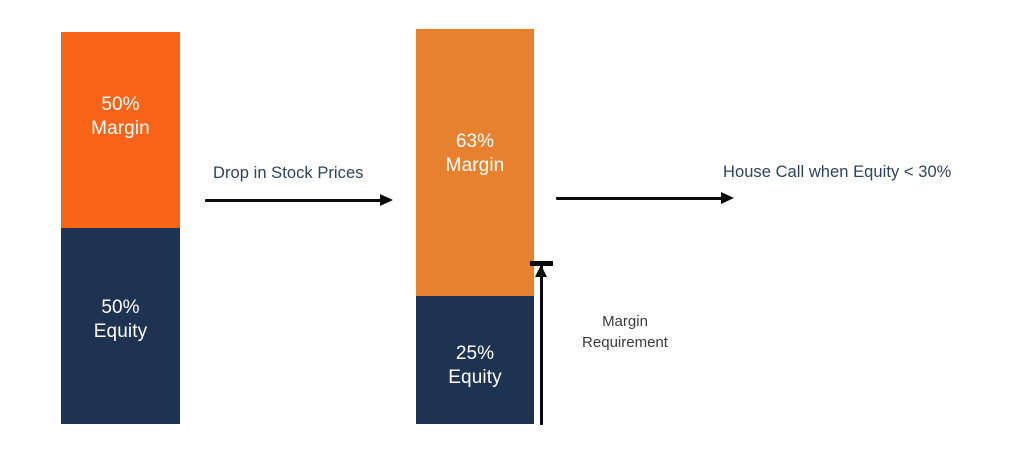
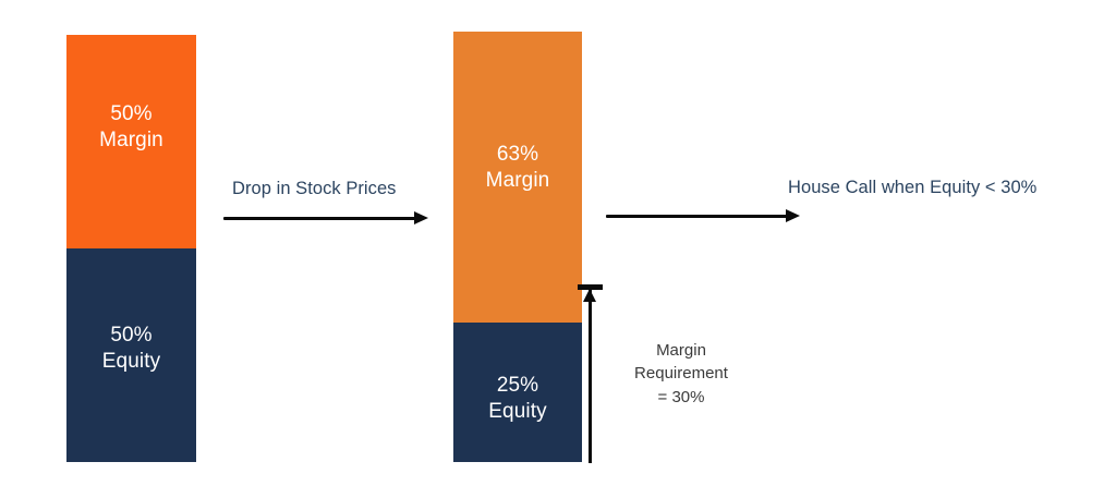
  50%
  Margin
  50%
  Equity
  63%
  Margin
  25%
  Equity
  Drop in Stock Prices
  House Call when Equity < 30%
  Margin
  Requirement
+ = 30%
